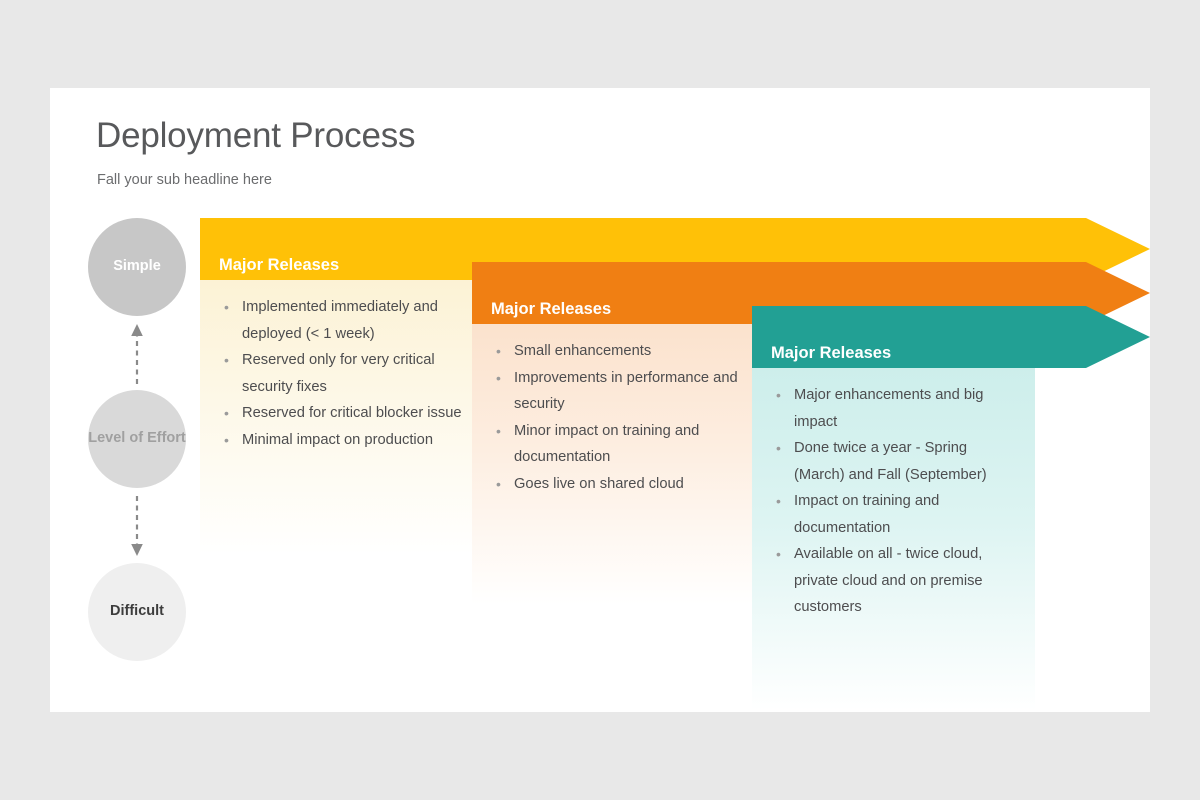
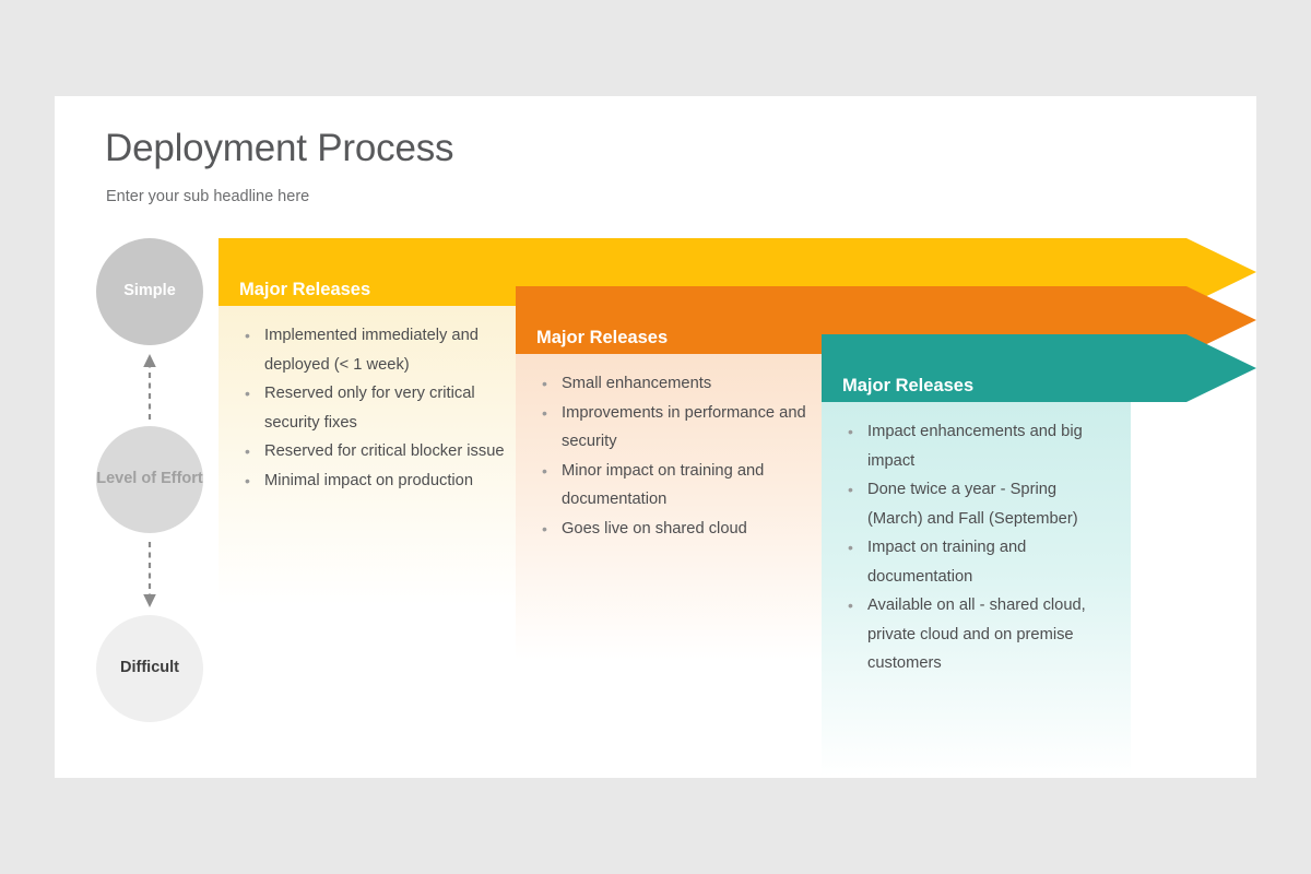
  Deployment Process
- Fall your sub headline here
+ Enter your sub headline here
  Simple
  Level of Effort
  Difficult
  Major Releases
  Implemented immediately and deployed (< 1 week)
  Reserved only for very critical security fixes
  Reserved for critical blocker issue
  Minimal impact on production
  Major Releases
  Small enhancements
  Improvements in performance and security
  Minor impact on training and documentation
  Goes live on shared cloud
  Major Releases
- Major enhancements and big impact
+ Impact enhancements and big impact
  Done twice a year - Spring (March) and Fall (September)
  Impact on training and documentation
- Available on all - twice cloud, private cloud and on premise customers
+ Available on all - shared cloud, private cloud and on premise customers
